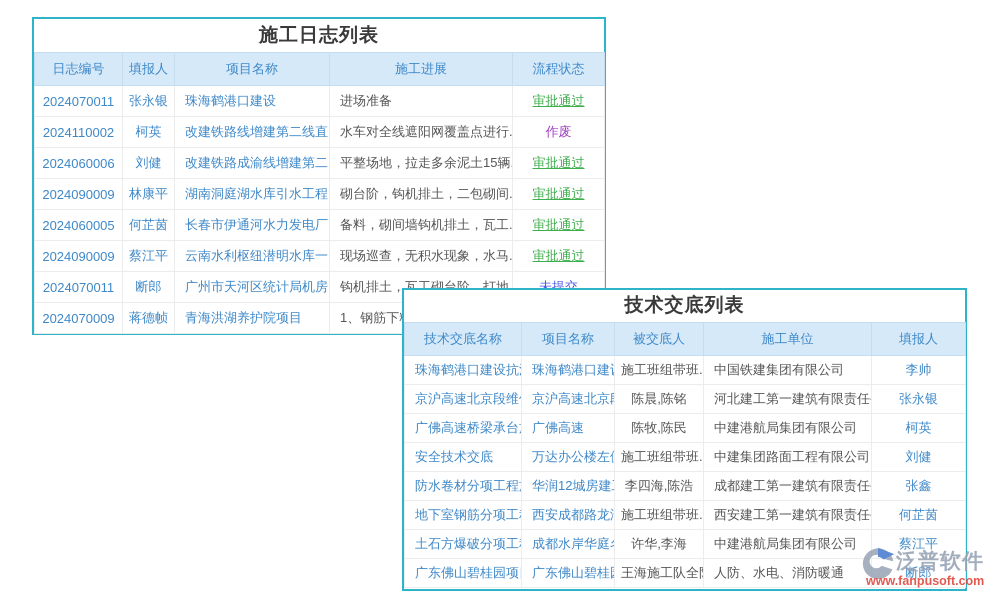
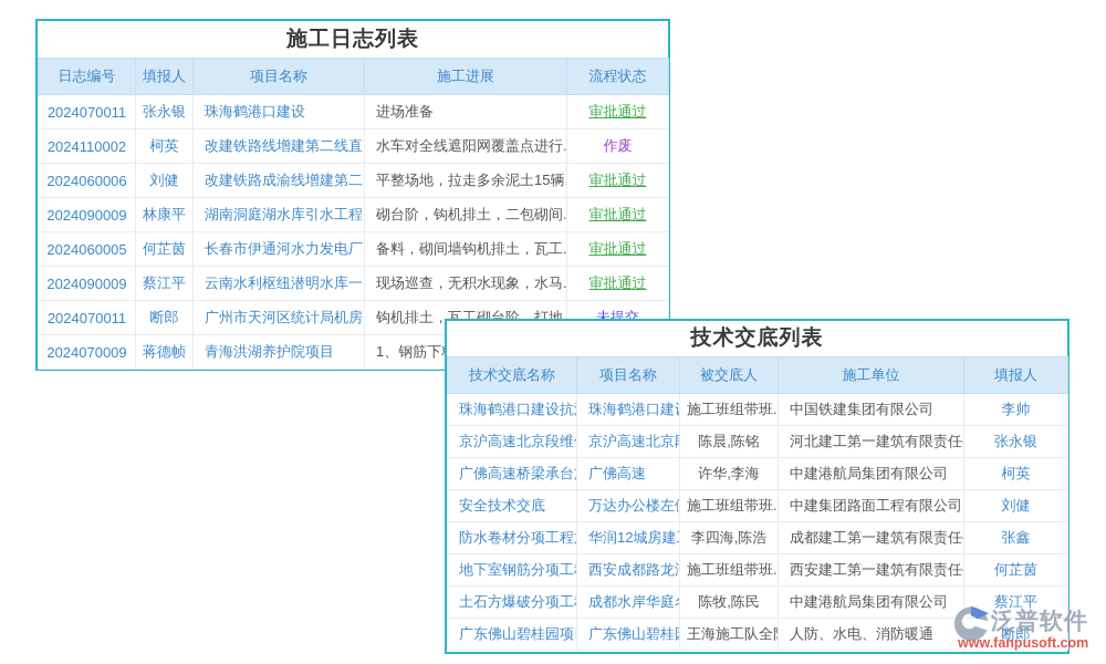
  施工日志列表
  日志编号	填报人	项目名称	施工进展	流程状态
  2024070011	张永银	珠海鹤港口建设	进场准备	审批通过
  2024110002	柯英	改建铁路线增建第二线直	水车对全线遮阳网覆盖点进行.	作废
  2024060006	刘健	改建铁路成渝线增建第二	平整场地，拉走多余泥土15辆	审批通过
  2024090009	林康平	湖南洞庭湖水库引水工程	砌台阶，钩机排土，二包砌间.	审批通过
  2024060005	何芷茵	长春市伊通河水力发电厂	备料，砌间墙钩机排土，瓦工.	审批通过
  2024090009	蔡江平	云南水利枢纽潜明水库一	现场巡查，无积水现象，水马.	审批通过
  2024070011	断郎	广州市天河区统计局机房	钩机排土，瓦工砌台阶，打地.	未提交
  2024070009	蒋德帧	青海洪湖养护院项目	1、钢筋下
  技术交底列表
  技术交底名称	项目名称	被交底人	施工单位	填报人
  珠海鹤港口建设抗	珠海鹤港口建	施工班组带班.	中国铁建集团有限公司	李帅
  京沪高速北京段维	京沪高速北京	陈晨,陈铭	河北建工第一建筑有限责任	张永银
- 广佛高速桥梁承台	广佛高速	陈牧,陈民	中建港航局集团有限公司	柯英
+ 广佛高速桥梁承台	广佛高速	许华,李海	中建港航局集团有限公司	柯英
  安全技术交底	万达办公楼左	施工班组带班.	中建集团路面工程有限公司	刘健
  防水卷材分项工程	华润12城房建	李四海,陈浩	成都建工第一建筑有限责任	张鑫
  地下室钢筋分项工	西安成都路龙	施工班组带班.	西安建工第一建筑有限责任	何芷茵
- 土石方爆破分项工	成都水岸华庭	许华,李海	中建港航局集团有限公司	蔡江平
+ 土石方爆破分项工	成都水岸华庭	陈牧,陈民	中建港航局集团有限公司	蔡江平
  广东佛山碧桂园项	广东佛山碧桂	王海施工队全	人防、水电、消防暖通	断郎
  泛普软件
  www.fanpusoft.com
